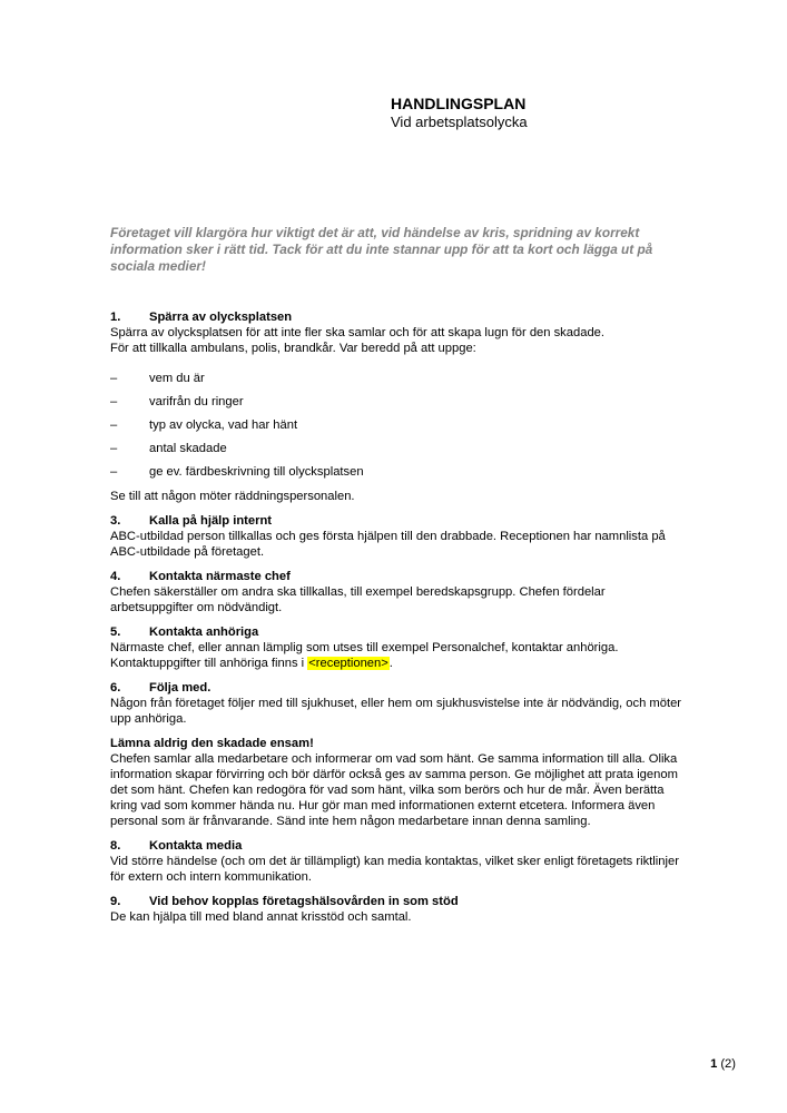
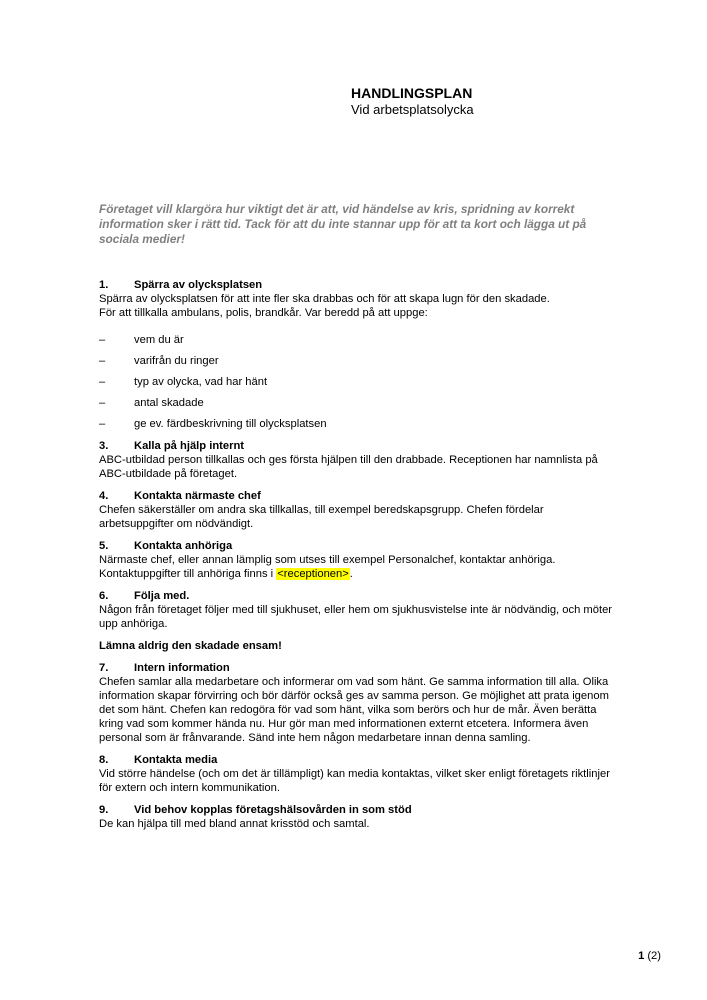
  HANDLINGSPLAN
  Vid arbetsplatsolycka
  Företaget vill klargöra hur viktigt det är att, vid händelse av kris, spridning av korrekt information sker i rätt tid. Tack för att du inte stannar upp för att ta kort och lägga ut på sociala medier!
  1.
  Spärra av olycksplatsen
- Spärra av olycksplatsen för att inte fler ska samlar och för att skapa lugn för den skadade.
+ Spärra av olycksplatsen för att inte fler ska drabbas och för att skapa lugn för den skadade.
  För att tillkalla ambulans, polis, brandkår. Var beredd på att uppge:
  –
  vem du är
  –
  varifrån du ringer
  –
  typ av olycka, vad har hänt
  –
  antal skadade
  –
  ge ev. färdbeskrivning till olycksplatsen
- Se till att någon möter räddningspersonalen.
  3.
  Kalla på hjälp internt
  ABC-utbildad person tillkallas och ges första hjälpen till den drabbade. Receptionen har namnlista på ABC-utbildade på företaget.
  4.
  Kontakta närmaste chef
  Chefen säkerställer om andra ska tillkallas, till exempel beredskapsgrupp. Chefen fördelar arbetsuppgifter om nödvändigt.
  5.
  Kontakta anhöriga
  Närmaste chef, eller annan lämplig som utses till exempel Personalchef, kontaktar anhöriga. Kontaktuppgifter till anhöriga finns i <receptionen>.
  6.
  Följa med.
  Någon från företaget följer med till sjukhuset, eller hem om sjukhusvistelse inte är nödvändig, och möter upp anhöriga.
  Lämna aldrig den skadade ensam!
+ 7.
+ Intern information
  Chefen samlar alla medarbetare och informerar om vad som hänt. Ge samma information till alla. Olika information skapar förvirring och bör därför också ges av samma person. Ge möjlighet att prata igenom det som hänt. Chefen kan redogöra för vad som hänt, vilka som berörs och hur de mår. Även berätta kring vad som kommer hända nu. Hur gör man med informationen externt etcetera. Informera även personal som är frånvarande. Sänd inte hem någon medarbetare innan denna samling.
  8.
  Kontakta media
  Vid större händelse (och om det är tillämpligt) kan media kontaktas, vilket sker enligt företagets riktlinjer för extern och intern kommunikation.
  9.
  Vid behov kopplas företagshälsovården in som stöd
  De kan hjälpa till med bland annat krisstöd och samtal.
  1 (2)
